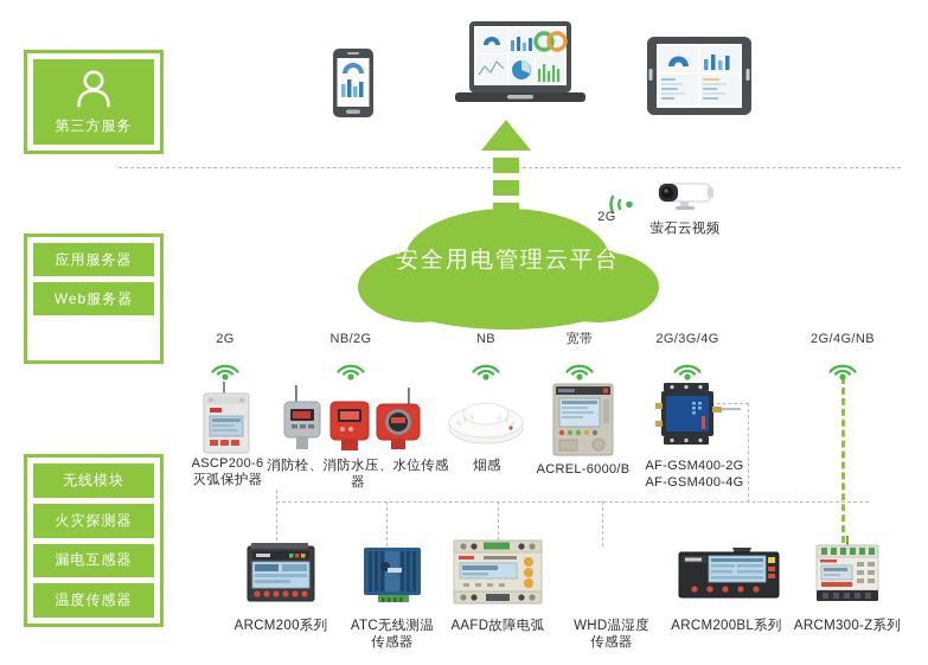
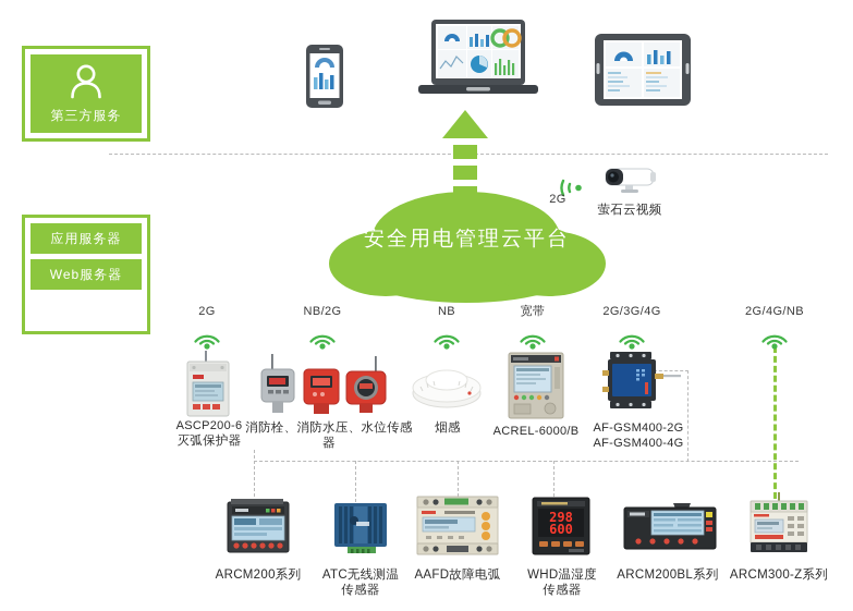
  第三方服务
  应用服务器
  Web服务器
- 无线模块
- 火灾探测器
- 漏电互感器
- 温度传感器
  安全用电管理云平台
  2G
  萤石云视频
  2G
  ASCP200-6
  灭弧保护器
  NB/2G
  消防栓、消防水压、水位传感器
  NB
  烟感
  宽带
  ACREL-6000/B
  2G/3G/4G
  AF-GSM400-2G
  AF-GSM400-4G
  2G/4G/NB
  ARCM200系列
  ATC无线测温
  传感器
  AAFD故障电弧
+ 298
+ 600
  WHD温湿度
  传感器
  ARCM200BL系列
  ARCM300-Z系列
